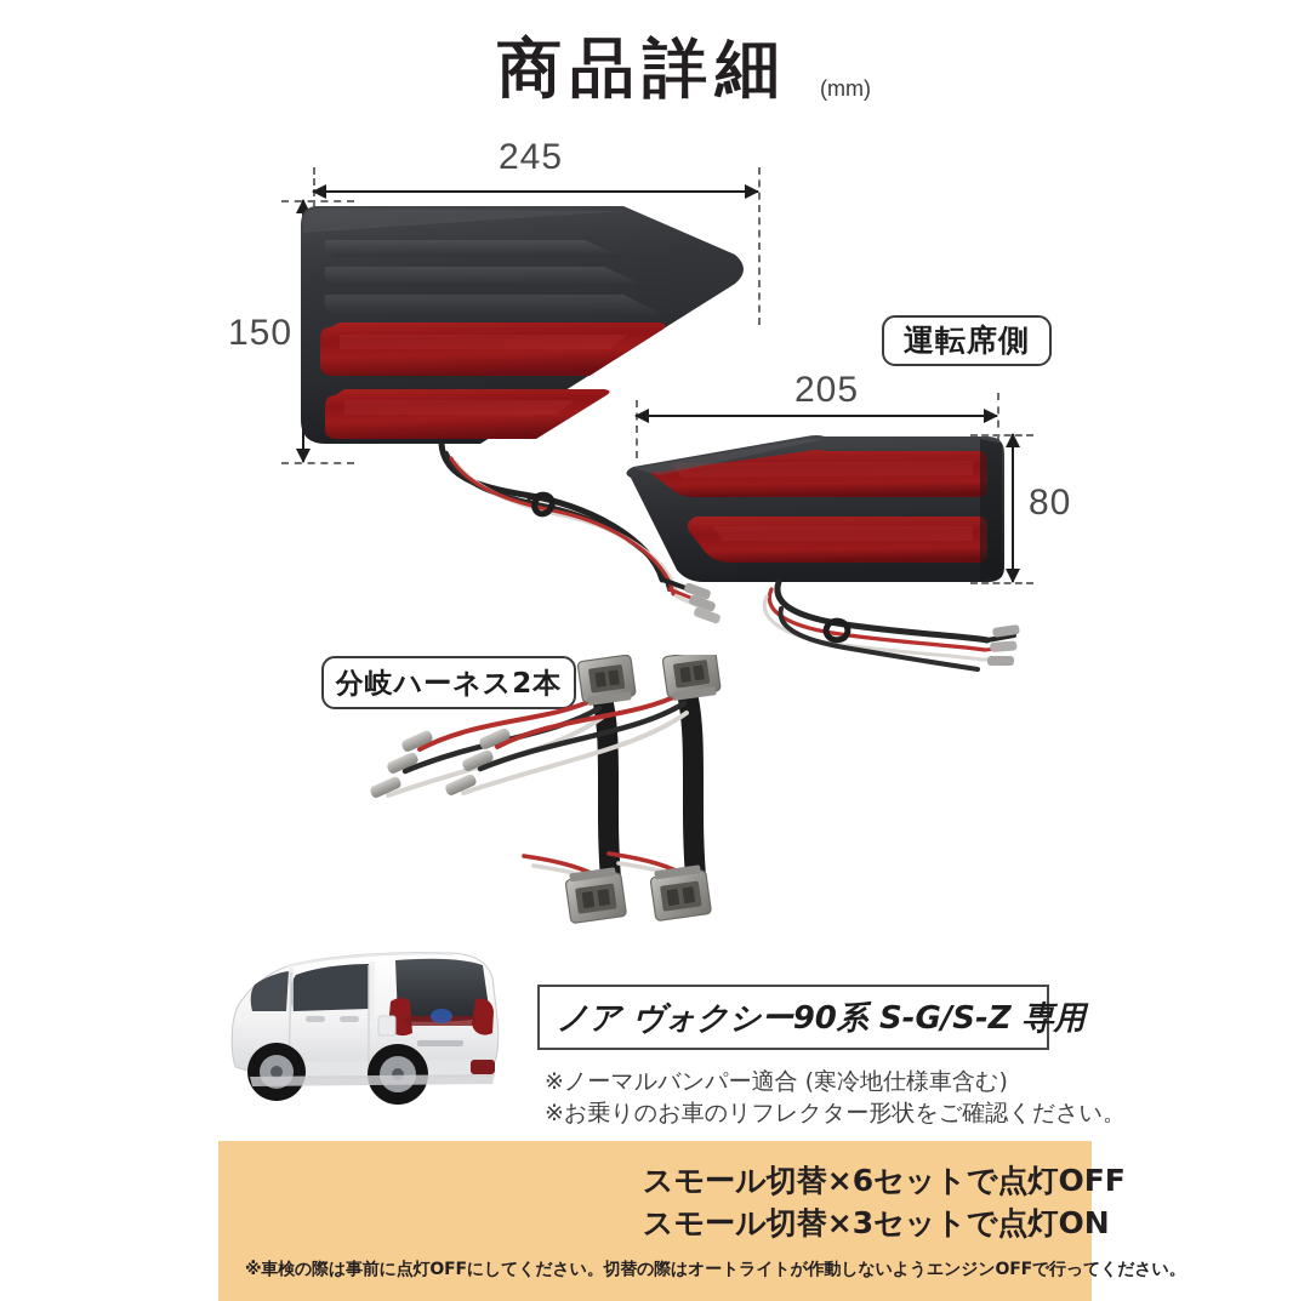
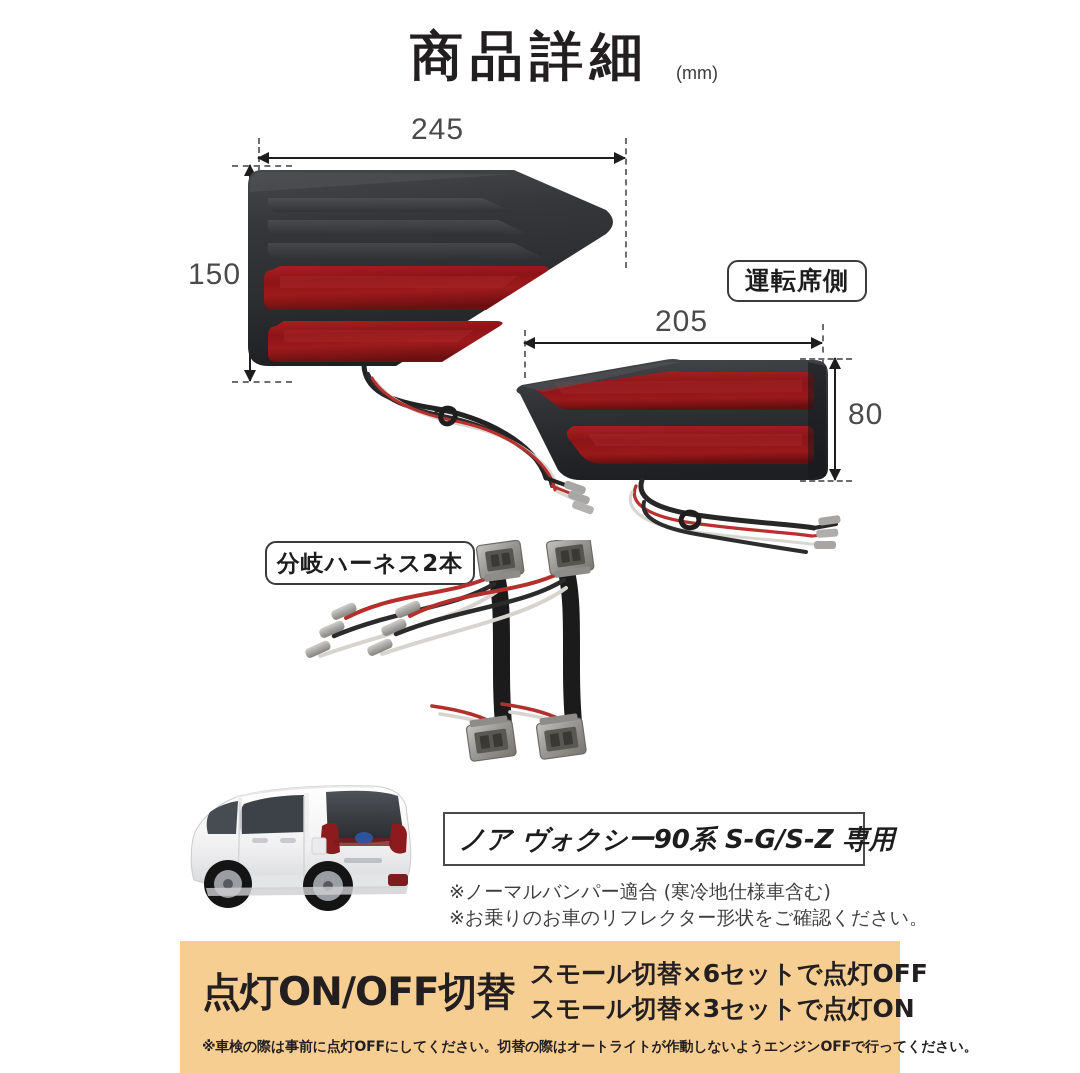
  商品詳細
  (mm)
  245
  150
  運転席側
  205
  80
  分岐ハーネス2本
  ノア ヴォクシー90系 S-G/S-Z 専用
  ※ノーマルバンパー適合 (寒冷地仕様車含む)
  ※お乗りのお車のリフレクター形状をご確認ください。
+ 点灯ON/OFF切替
  スモール切替×6セットで点灯OFF
  スモール切替×3セットで点灯ON
  ※車検の際は事前に点灯OFFにしてください。切替の際はオートライトが作動しないようエンジンOFFで行ってください。
